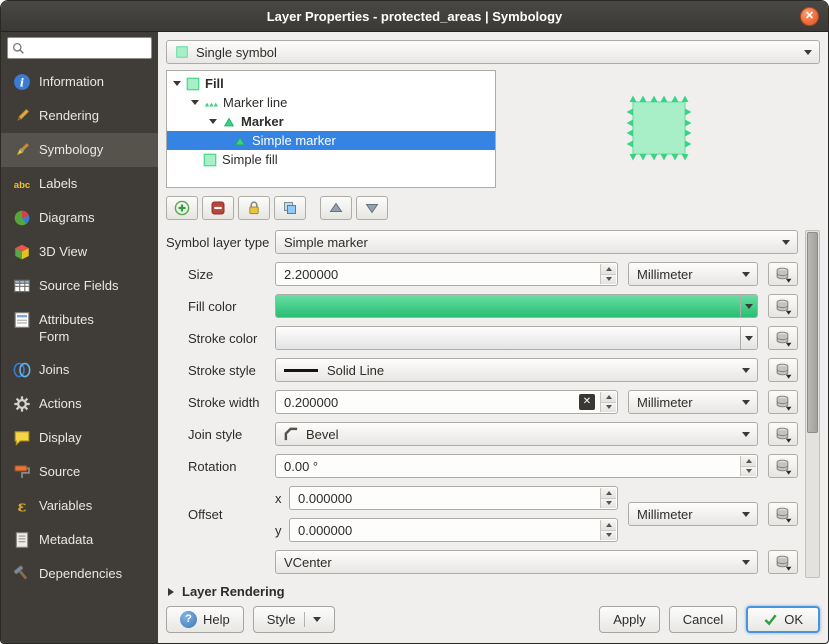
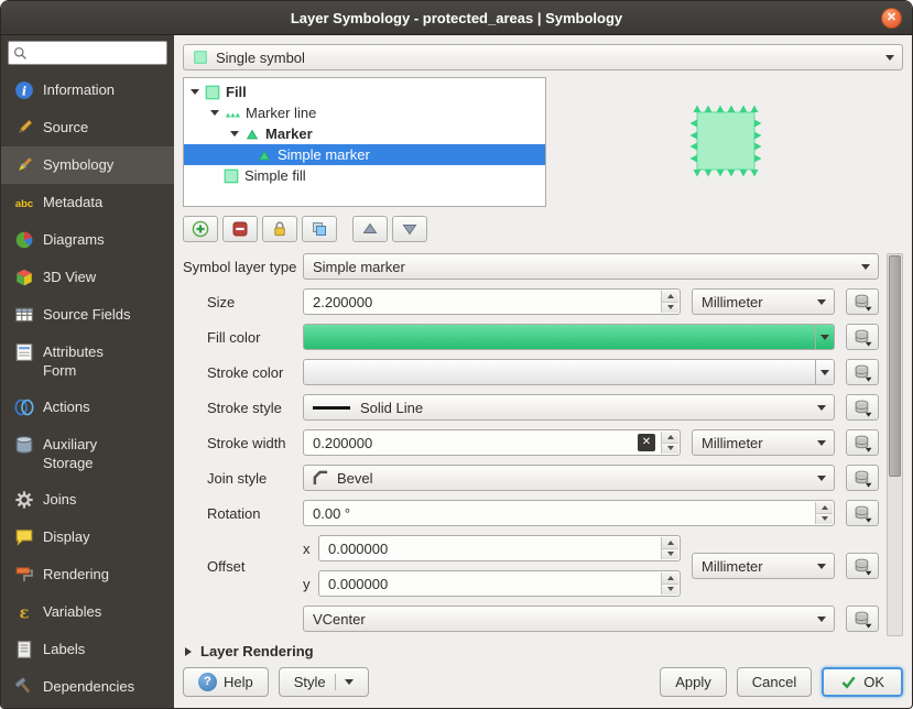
- Layer Properties - protected_areas | Symbology
+ Layer Symbology - protected_areas | Symbology
  ✕
  i
  Information
- Rendering
+ Source
  Symbology
  abc
- Labels
+ Metadata
  Diagrams
  3D View
  Source Fields
  Attributes Form
- Joins
+ Actions
+ Auxiliary Storage
- Actions
+ Joins
  Display
- Source
+ Rendering
  ε
  Variables
- Metadata
+ Labels
  Dependencies
  Single symbol
  Fill
  Marker line
  Marker
  Simple marker
  Simple fill
  Symbol layer type
  Simple marker
  Size
  2.200000
  Millimeter
  Fill color
  Stroke color
  Stroke style
  Solid Line
  Stroke width
  0.200000
  ✕
  Millimeter
  Join style
  Bevel
  Rotation
  0.00 °
  Offset
  x
  0.000000
  y
  0.000000
  Millimeter
  VCenter
  Layer Rendering
  ?
  Help
  Style
  Apply
  Cancel
  OK
